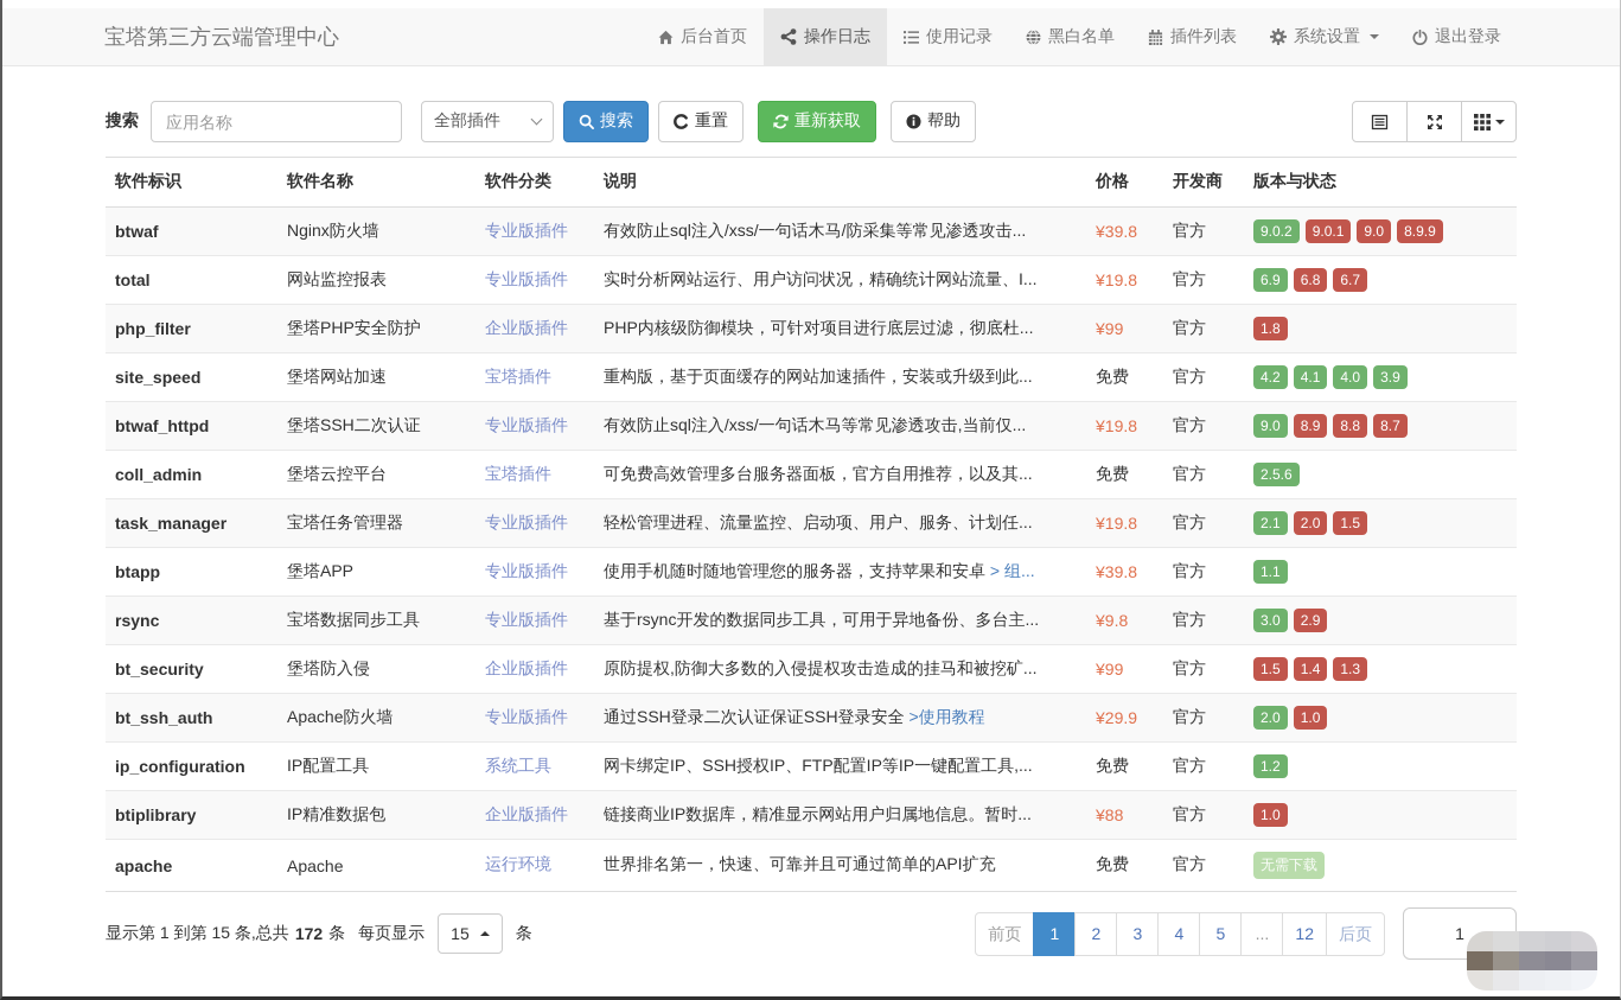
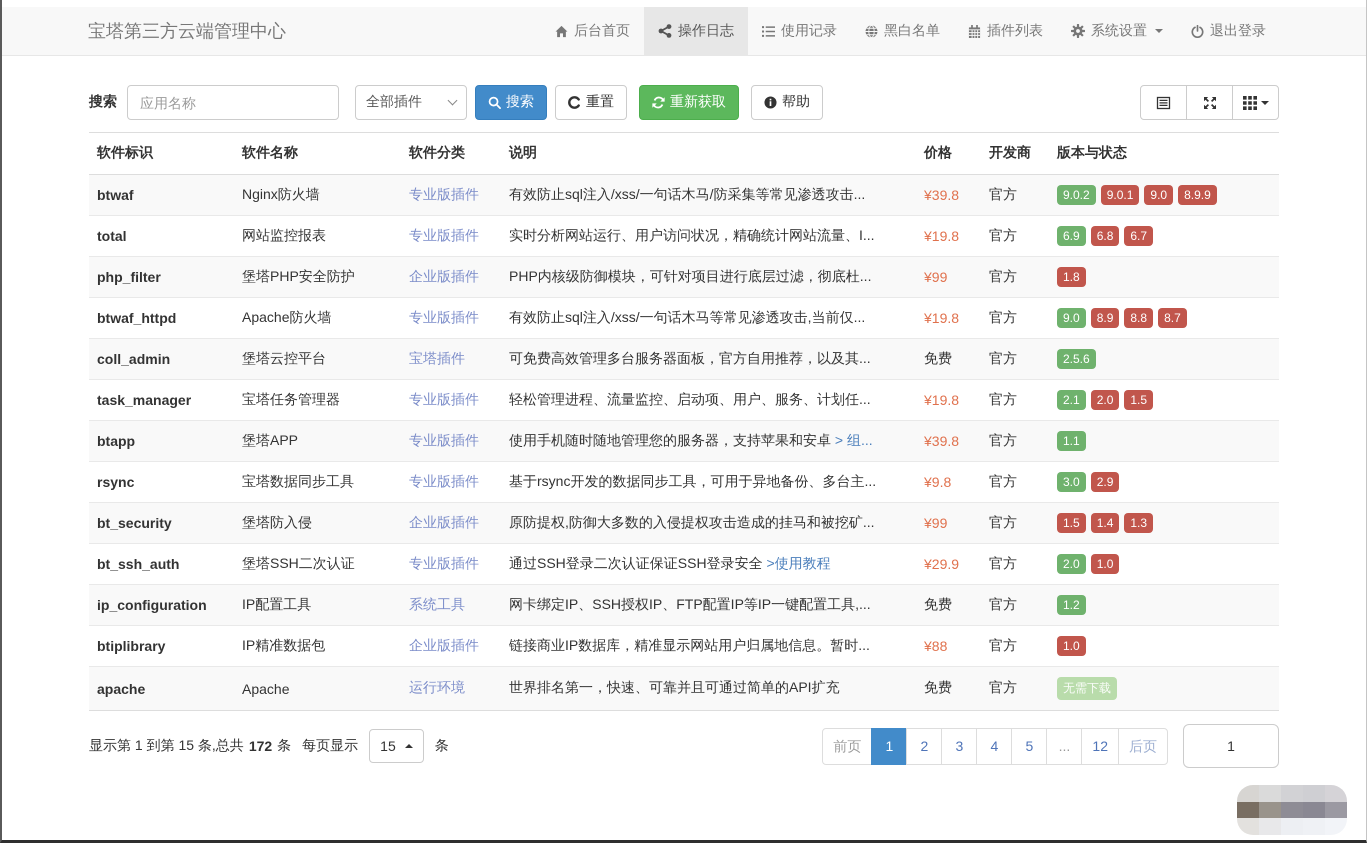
  宝塔第三方云端管理中心
  后台首页
  操作日志
  使用记录
  黑白名单
  插件列表
  系统设置
  退出登录
  搜索
  应用名称
  全部插件
  搜索
  重置
  重新获取
  帮助
  软件标识	软件名称	软件分类	说明	价格	开发商	版本与状态
  btwaf	Nginx防火墙	专业版插件	有效防止sql注入/xss/一句话木马/防采集等常见渗透攻击...	¥39.8	官方	9.0.2 9.0.1 9.0 8.9.9
  total	网站监控报表	专业版插件	实时分析网站运行、用户访问状况，精确统计网站流量、I...	¥19.8	官方	6.9 6.8 6.7
  php_filter	堡塔PHP安全防护	企业版插件	PHP内核级防御模块，可针对项目进行底层过滤，彻底杜...	¥99	官方	1.8
- site_speed	堡塔网站加速	宝塔插件	重构版，基于页面缓存的网站加速插件，安装或升级到此...	免费	官方	4.2 4.1 4.0 3.9
- btwaf_httpd	堡塔SSH二次认证	专业版插件	有效防止sql注入/xss/一句话木马等常见渗透攻击,当前仅...	¥19.8	官方	9.0 8.9 8.8 8.7
+ btwaf_httpd	Apache防火墙	专业版插件	有效防止sql注入/xss/一句话木马等常见渗透攻击,当前仅...	¥19.8	官方	9.0 8.9 8.8 8.7
  coll_admin	堡塔云控平台	宝塔插件	可免费高效管理多台服务器面板，官方自用推荐，以及其...	免费	官方	2.5.6
  task_manager	宝塔任务管理器	专业版插件	轻松管理进程、流量监控、启动项、用户、服务、计划任...	¥19.8	官方	2.1 2.0 1.5
  btapp	堡塔APP	专业版插件	使用手机随时随地管理您的服务器，支持苹果和安卓 > 组...	¥39.8	官方	1.1
  rsync	宝塔数据同步工具	专业版插件	基于rsync开发的数据同步工具，可用于异地备份、多台主...	¥9.8	官方	3.0 2.9
  bt_security	堡塔防入侵	企业版插件	原防提权,防御大多数的入侵提权攻击造成的挂马和被挖矿...	¥99	官方	1.5 1.4 1.3
- bt_ssh_auth	Apache防火墙	专业版插件	通过SSH登录二次认证保证SSH登录安全 >使用教程	¥29.9	官方	2.0 1.0
+ bt_ssh_auth	堡塔SSH二次认证	专业版插件	通过SSH登录二次认证保证SSH登录安全 >使用教程	¥29.9	官方	2.0 1.0
  ip_configuration	IP配置工具	系统工具	网卡绑定IP、SSH授权IP、FTP配置IP等IP一键配置工具,...	免费	官方	1.2
  btiplibrary	IP精准数据包	企业版插件	链接商业IP数据库，精准显示网站用户归属地信息。暂时...	¥88	官方	1.0
  apache	Apache	运行环境	世界排名第一，快速、可靠并且可通过简单的API扩充	免费	官方	无需下载
  显示第 1 到第 15 条,总共
  172
  条
  每页显示
  15
  条
  前页
  1
  2
  3
  4
  5
  ...
  12
  后页
  1
